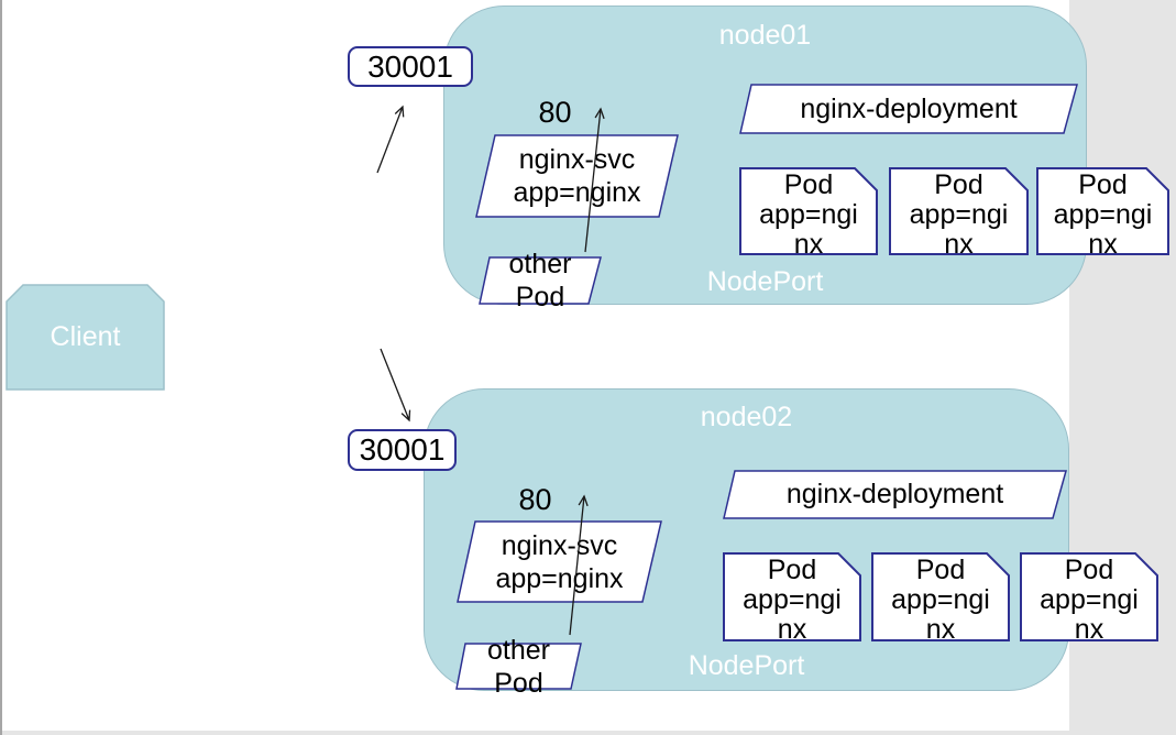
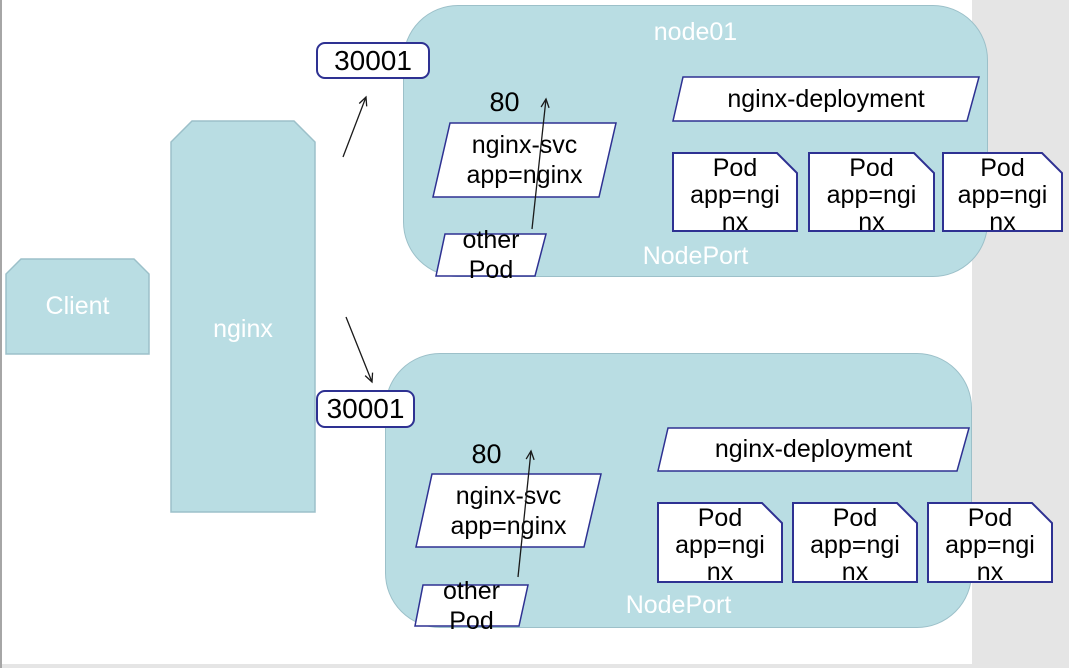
  node01
  NodePort
- node02
  NodePort
  Client
+ nginx
  30001
  30001
  80
  nginx-svc
  app=nginx
  other
  Pod
  nginx-deployment
  Pod
  app=ngi
  nx
  Pod
  app=ngi
  nx
  Pod
  app=ngi
  nx
  80
  nginx-svc
  app=nginx
  other
  Pod
  nginx-deployment
  Pod
  app=ngi
  nx
  Pod
  app=ngi
  nx
  Pod
  app=ngi
  nx
